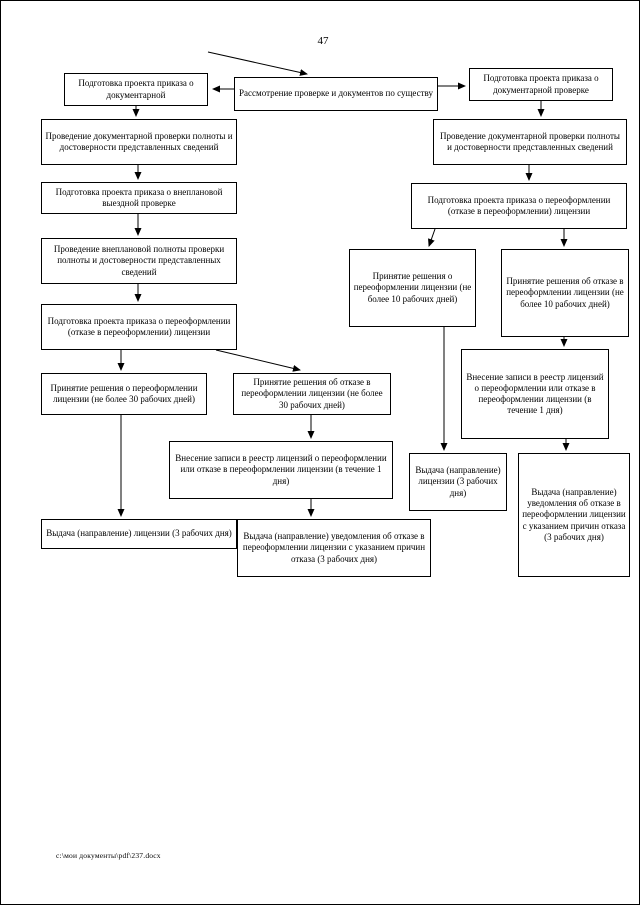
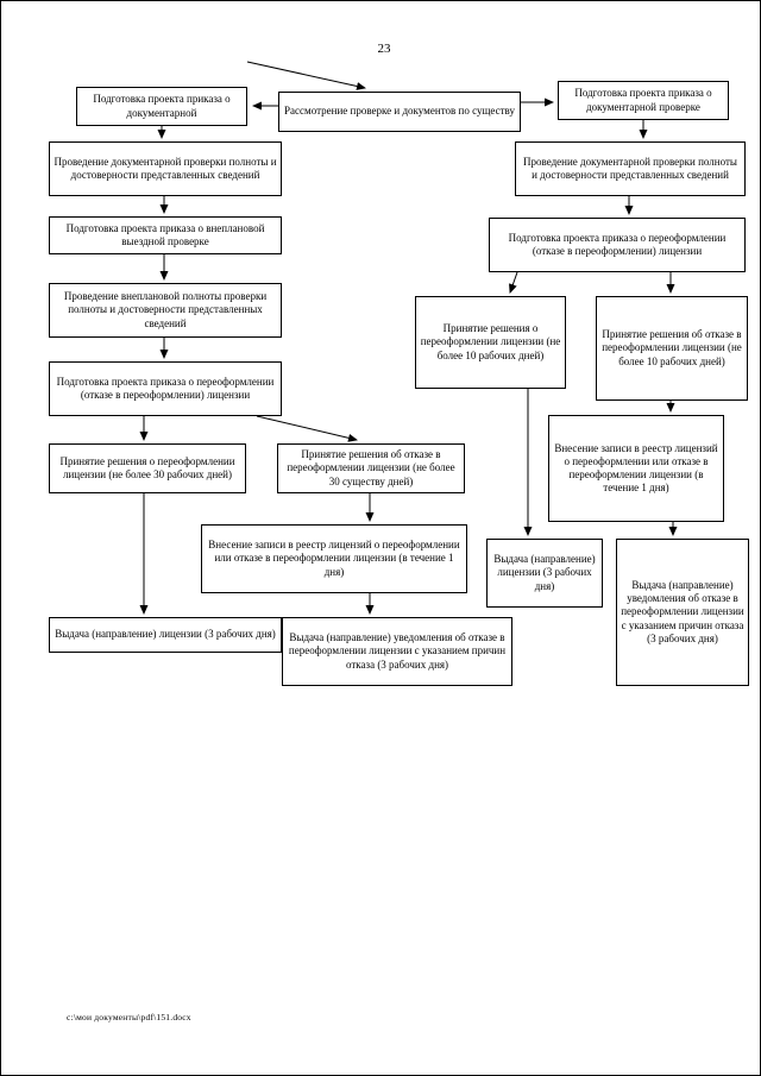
- 47
+ 23
  Рассмотрение проверке и документов по существу
  Подготовка проекта приказа о документарной
  Проведение документарной проверки полноты и достоверности представленных сведений
  Подготовка проекта приказа о внеплановой выездной проверке
  Проведение внеплановой полноты проверки полноты и достоверности представленных сведений
  Подготовка проекта приказа о переоформлении (отказе в переоформлении) лицензии
  Принятие решения о переоформлении лицензии (не более 30 рабочих дней)
- Принятие решения об отказе в переоформлении лицензии (не более 30 рабочих дней)
+ Принятие решения об отказе в переоформлении лицензии (не более 30 существу дней)
  Внесение записи в реестр лицензий о переоформлении или отказе в переоформлении лицензии (в течение 1 дня)
  Выдача (направление) лицензии (3 рабочих дня)
  Выдача (направление) уведомления об отказе в переоформлении лицензии с указанием причин отказа (3 рабочих дня)
  Подготовка проекта приказа о документарной проверке
  Проведение документарной проверки полноты и достоверности представленных сведений
  Подготовка проекта приказа о переоформлении (отказе в переоформлении) лицензии
  Принятие решения о переоформлении лицензии (не более 10 рабочих дней)
  Принятие решения об отказе в переоформлении лицензии (не более 10 рабочих дней)
  Внесение записи в реестр лицензий о переоформлении или отказе в переоформлении лицензии (в течение 1 дня)
  Выдача (направление) лицензии (3 рабочих дня)
  Выдача (направление) уведомления об отказе в переоформлении лицензии с указанием причин отказа (3 рабочих дня)
- с:\мои документы\pdf\237.docx
+ с:\мои документы\pdf\151.docx
